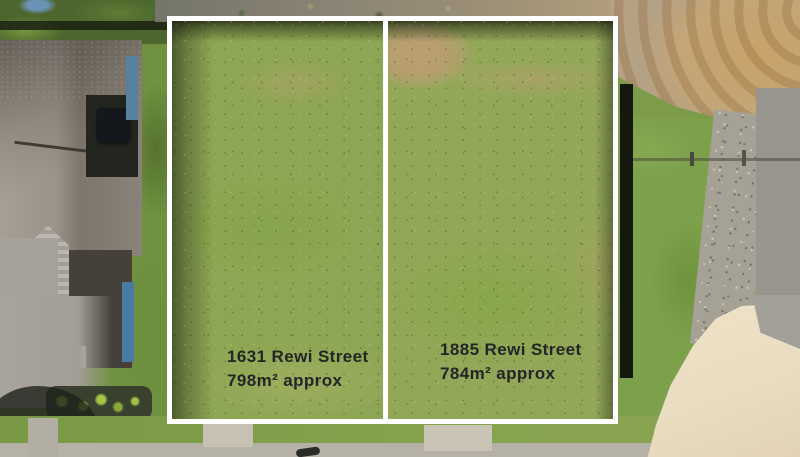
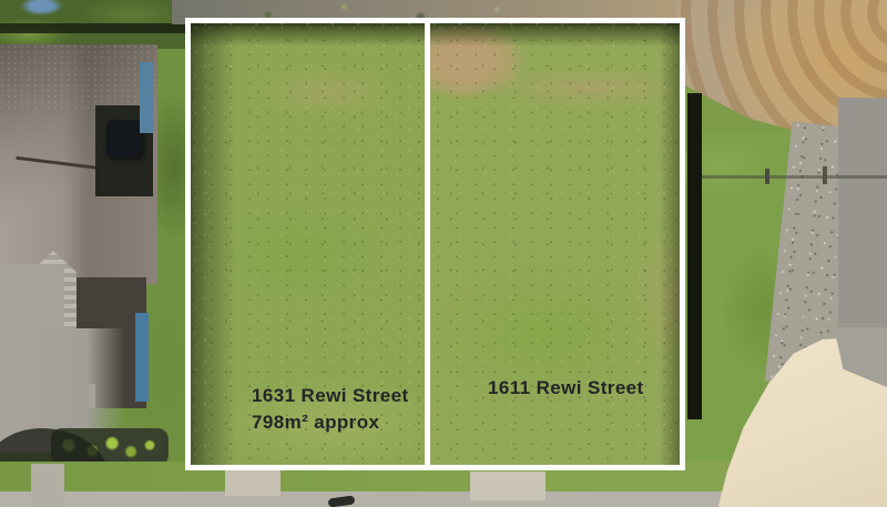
  1631 Rewi Street
  798m² approx
- 1885 Rewi Street
+ 1611 Rewi Street
- 784m² approx
